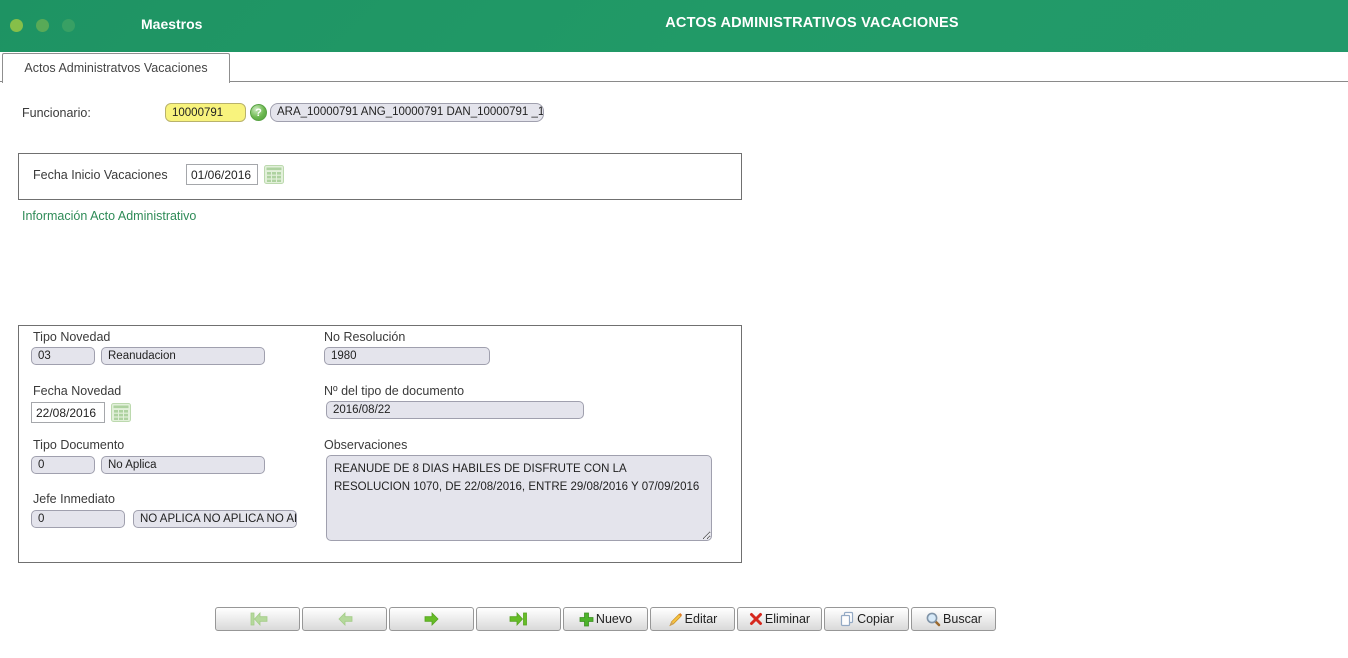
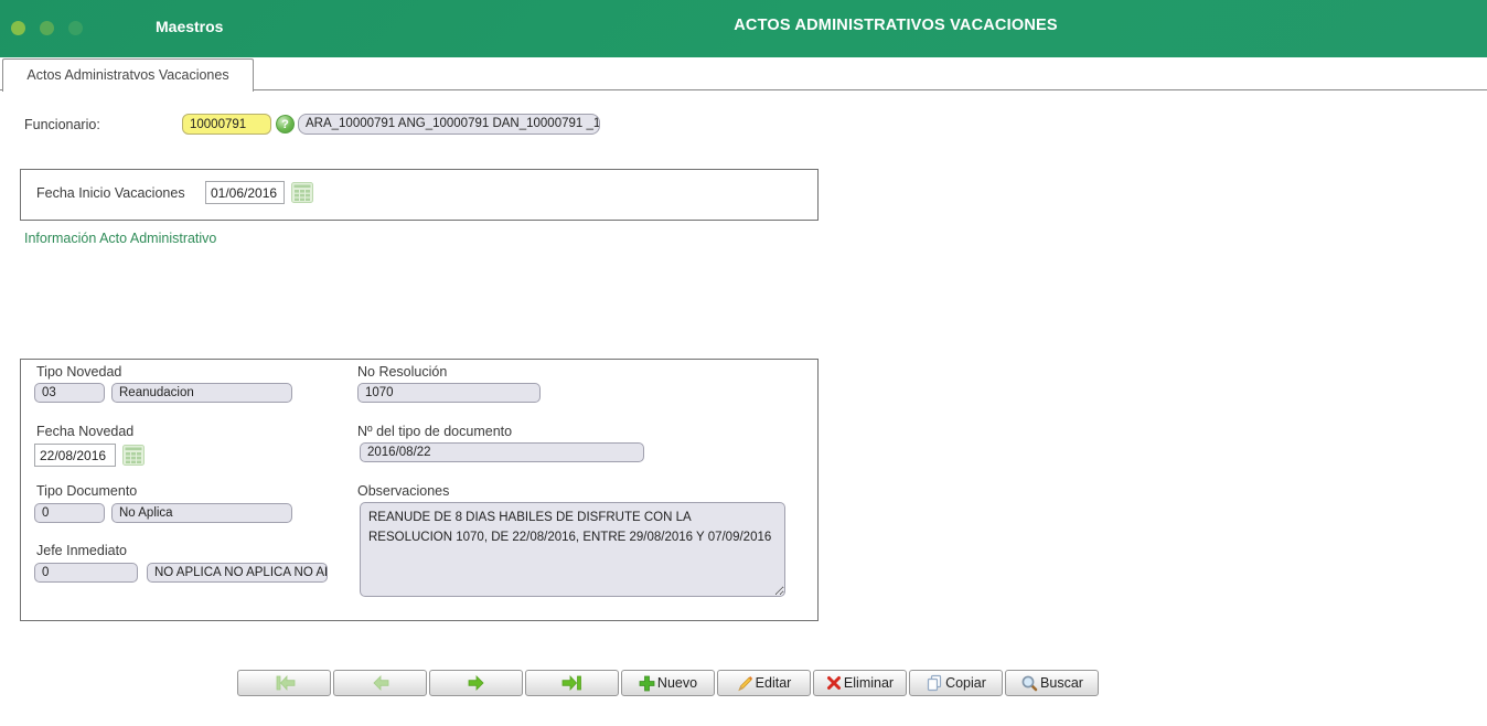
  Maestros
  ACTOS ADMINISTRATIVOS VACACIONES
  Actos Administratvos Vacaciones
  Funcionario:
  10000791
  ?
  ARA_10000791 ANG_10000791 DAN_10000791 _1
  Fecha Inicio Vacaciones
  01/06/2016
  Información Acto Administrativo
  Tipo Novedad
  03
  Reanudacion
  No Resolución
- 1980
+ 1070
  Fecha Novedad
  22/08/2016
  Nº del tipo de documento
  2016/08/22
  Tipo Documento
  0
  No Aplica
  Observaciones
  Jefe Inmediato
  0
  NO APLICA NO APLICA NO A
  Nuevo
  Editar
  Eliminar
  Copiar
  Buscar
